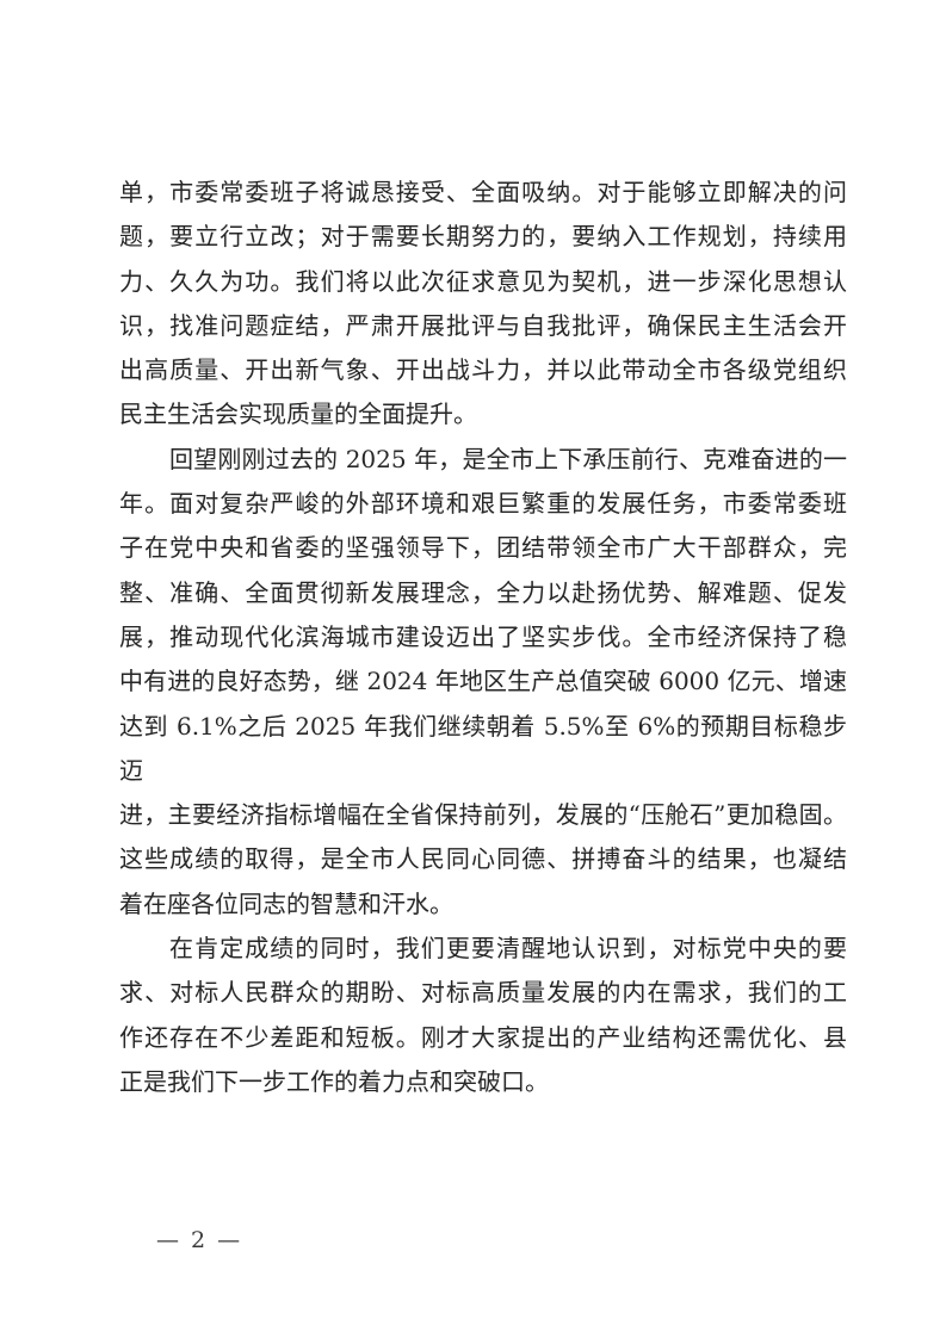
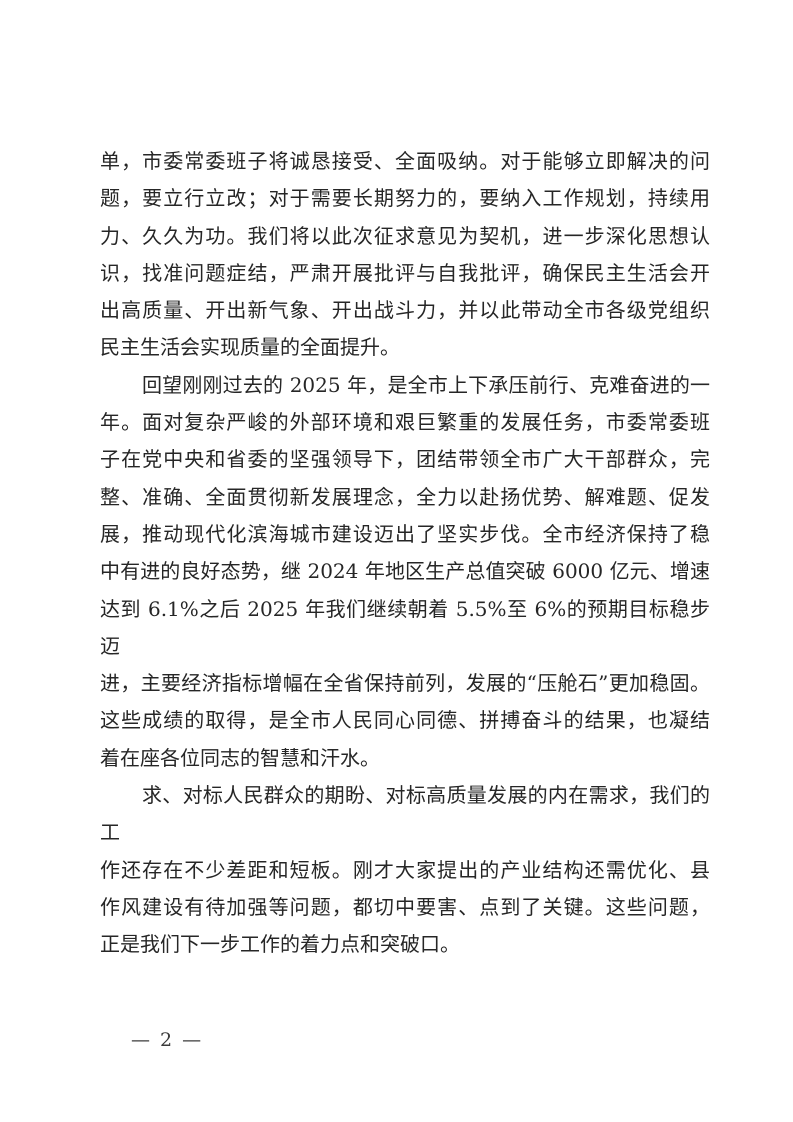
  单，市委常委班子将诚恳接受、全面吸纳。对于能够立即解决的问
  题，要立行立改；对于需要长期努力的，要纳入工作规划，持续用
  力、久久为功。我们将以此次征求意见为契机，进一步深化思想认
  识，找准问题症结，严肃开展批评与自我批评，确保民主生活会开
  出高质量、开出新气象、开出战斗力，并以此带动全市各级党组织
  民主生活会实现质量的全面提升。
  回望刚刚过去的 2025 年，是全市上下承压前行、克难奋进的一
  年。面对复杂严峻的外部环境和艰巨繁重的发展任务，市委常委班
  子在党中央和省委的坚强领导下，团结带领全市广大干部群众，完
  整、准确、全面贯彻新发展理念，全力以赴扬优势、解难题、促发
  展，推动现代化滨海城市建设迈出了坚实步伐。全市经济保持了稳
  中有进的良好态势，继 2024 年地区生产总值突破 6000 亿元、增速
  达到 6.1%之后 2025 年我们继续朝着 5.5%至 6%的预期目标稳步迈
  进，主要经济指标增幅在全省保持前列，发展的“压舱石”更加稳固。
  这些成绩的取得，是全市人民同心同德、拼搏奋斗的结果，也凝结
  着在座各位同志的智慧和汗水。
- 在肯定成绩的同时，我们更要清醒地认识到，对标党中央的要
  求、对标人民群众的期盼、对标高质量发展的内在需求，我们的工
  作还存在不少差距和短板。刚才大家提出的产业结构还需优化、县
+ 作风建设有待加强等问题，都切中要害、点到了关键。这些问题，
  正是我们下一步工作的着力点和突破口。
  — 2 —
